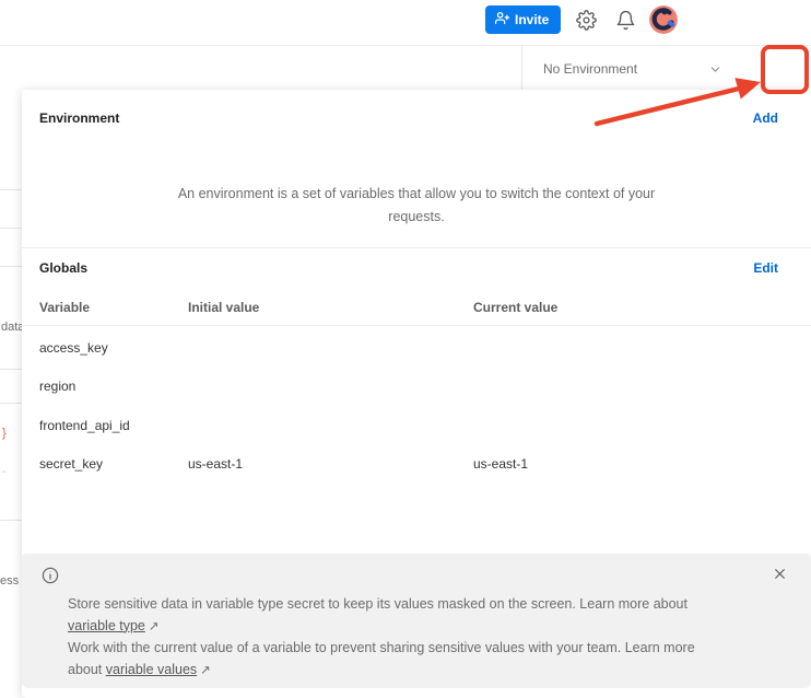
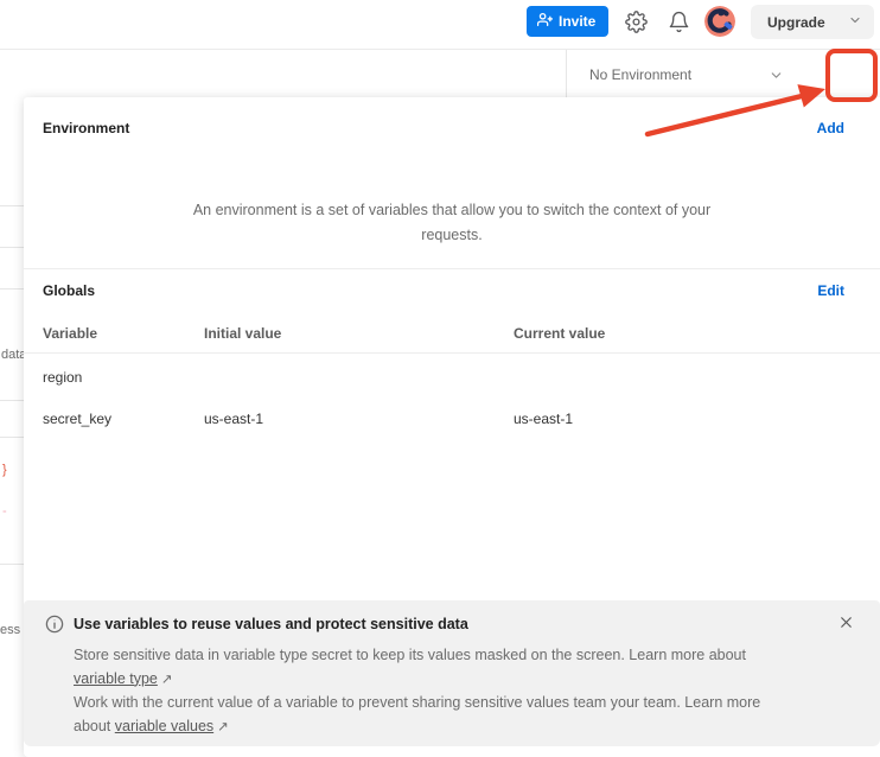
  Invite
+ Upgrade
  No Environment
  dat
  }
  -
  ess
  Environment
  Add
  An environment is a set of variables that allow you to switch the context of your requests.
  Globals
  Edit
  Variable
  Initial value
  Current value
- access_key
  region
- frontend_api_id
  secret_key
  us-east-1
  us-east-1
+ Use variables to reuse values and protect sensitive data
  Store sensitive data in variable type secret to keep its values masked on the screen. Learn more about variable type ↗
- Work with the current value of a variable to prevent sharing sensitive values with your team. Learn more about variable values ↗
+ Work with the current value of a variable to prevent sharing sensitive values team your team. Learn more about variable values ↗
